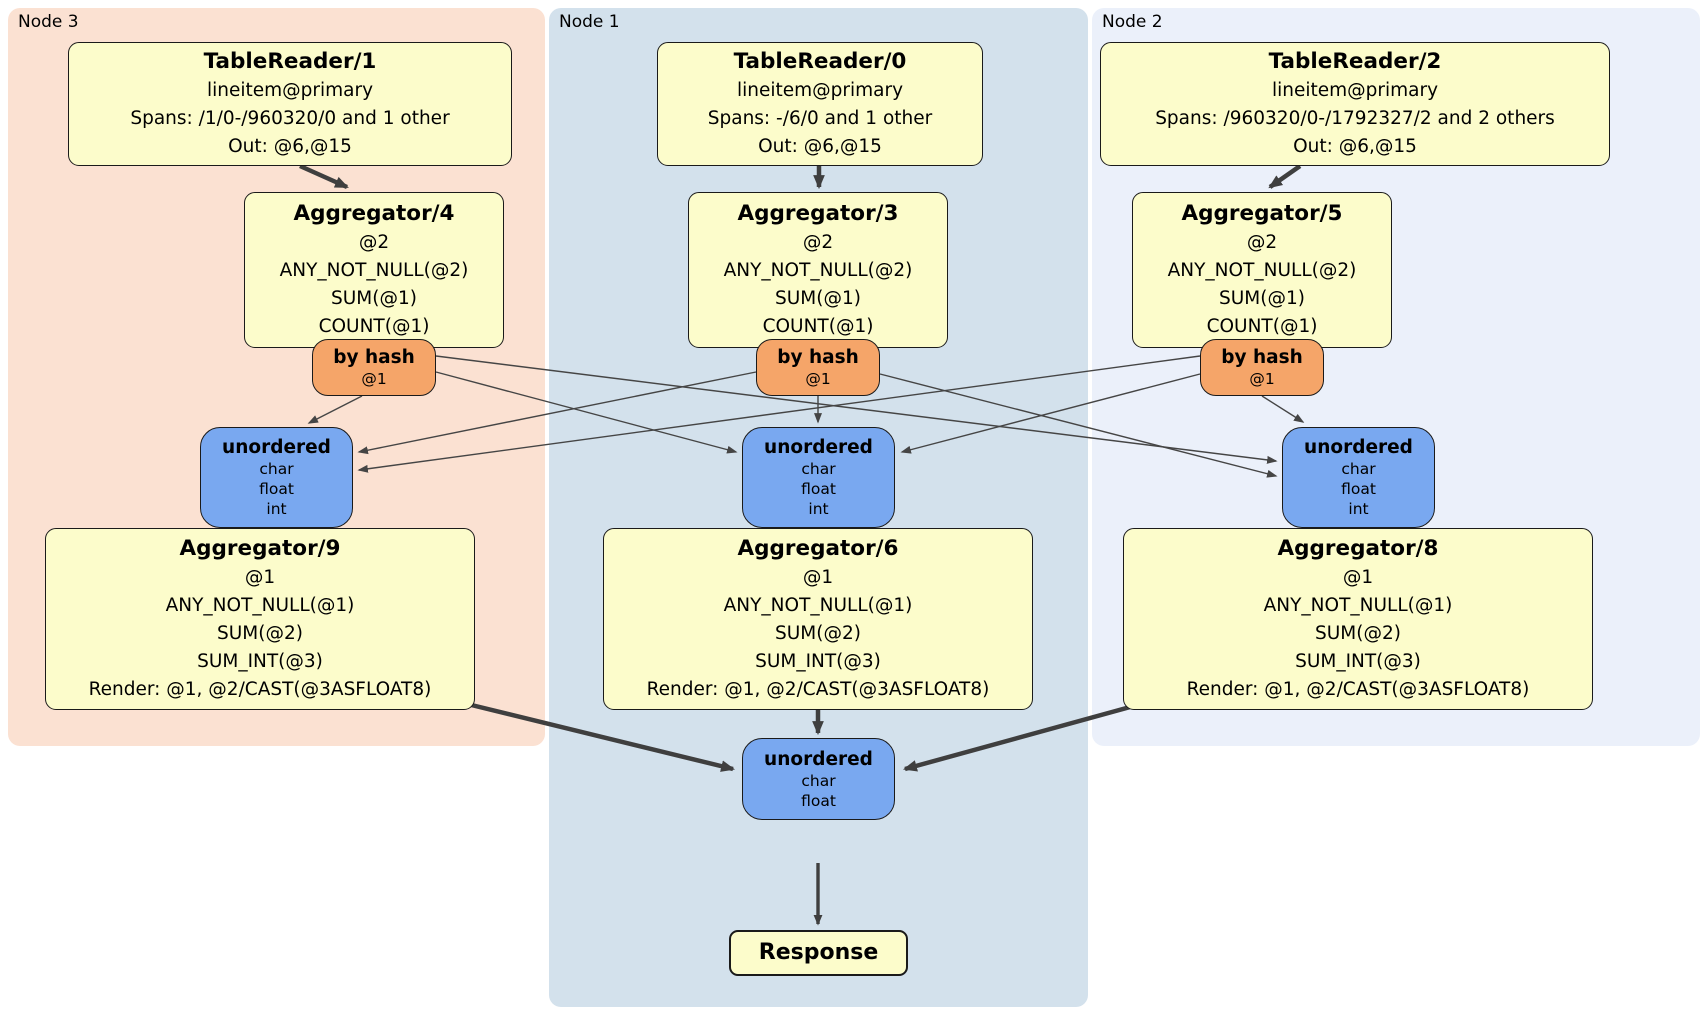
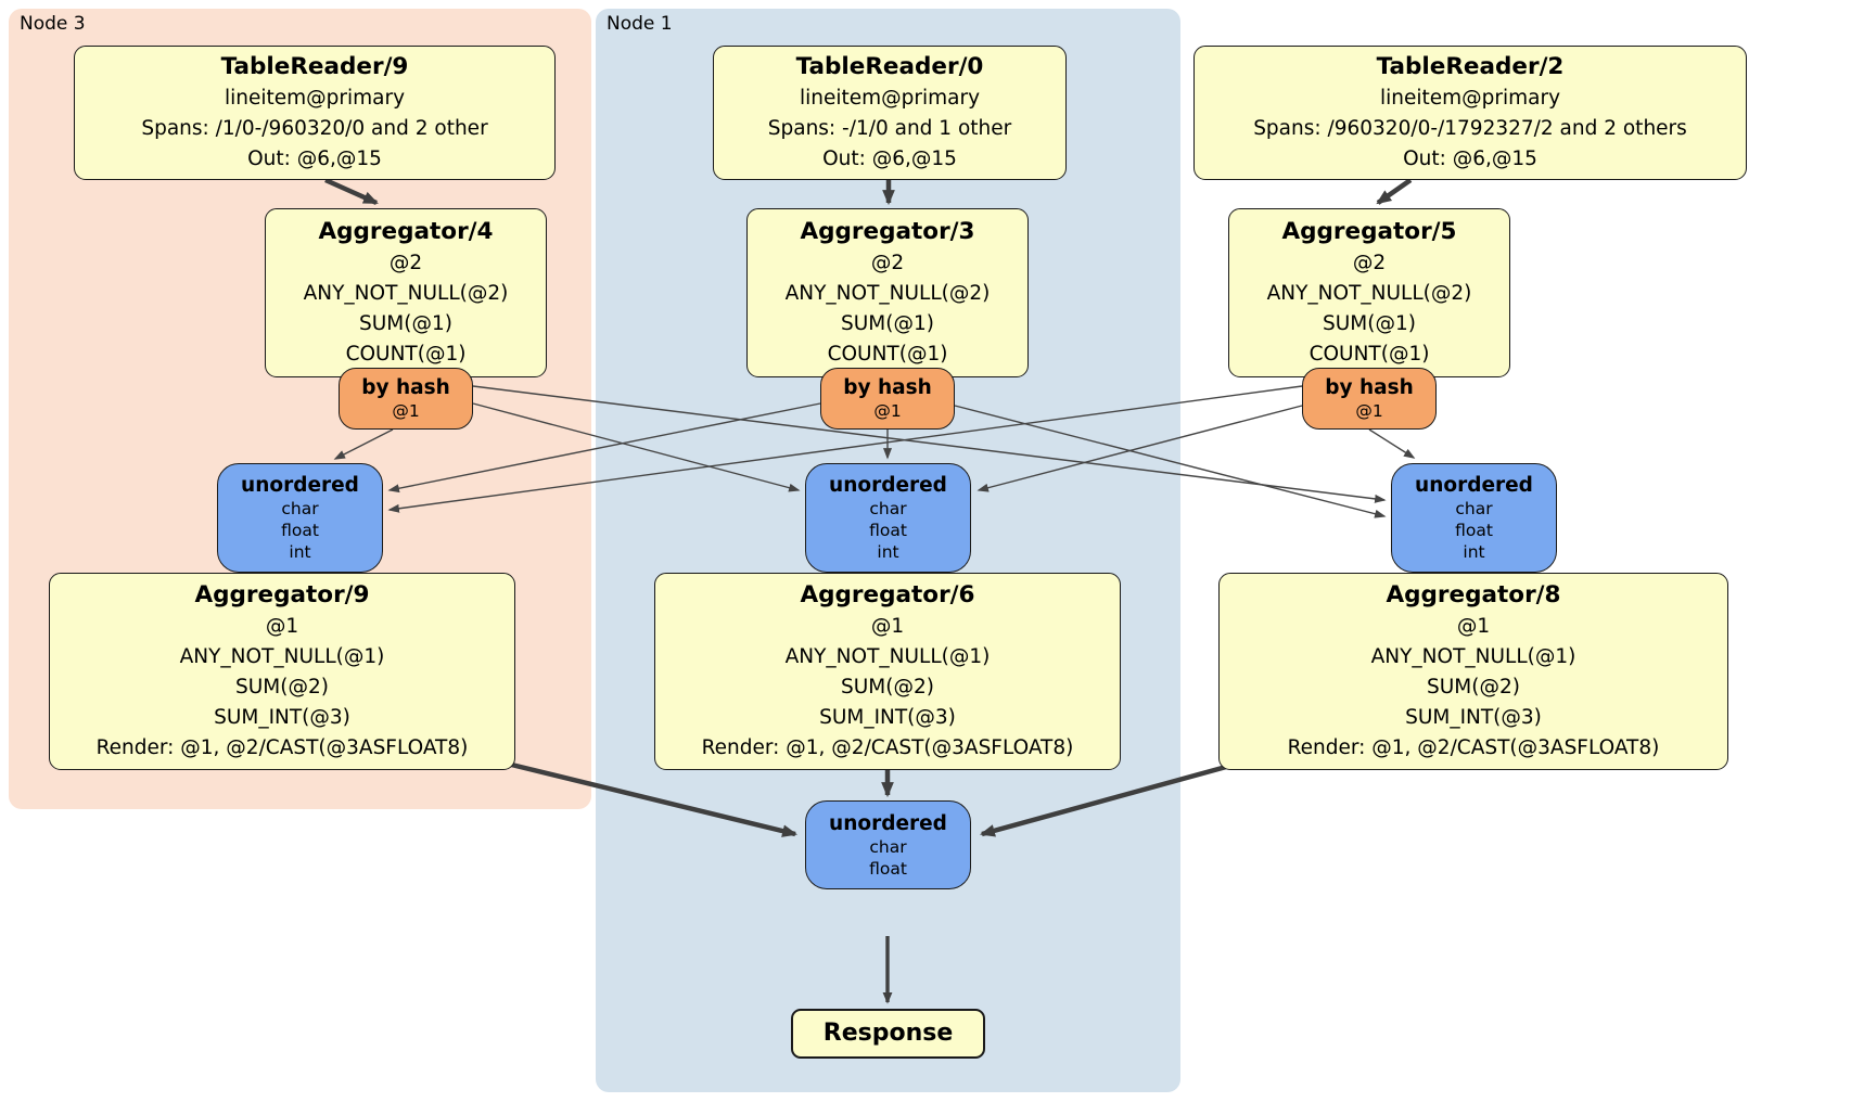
  Node 3
  Node 1
- Node 2
- TableReader/1
+ TableReader/9
  lineitem@primary
- Spans: /1/0-/960320/0 and 1 other
+ Spans: /1/0-/960320/0 and 2 other
  Out: @6,@15
  TableReader/0
  lineitem@primary
- Spans: -/6/0 and 1 other
+ Spans: -/1/0 and 1 other
  Out: @6,@15
  TableReader/2
  lineitem@primary
  Spans: /960320/0-/1792327/2 and 2 others
  Out: @6,@15
  Aggregator/4
  @2
  ANY_NOT_NULL(@2)
  SUM(@1)
  COUNT(@1)
  Aggregator/3
  @2
  ANY_NOT_NULL(@2)
  SUM(@1)
  COUNT(@1)
  Aggregator/5
  @2
  ANY_NOT_NULL(@2)
  SUM(@1)
  COUNT(@1)
  by hash
  @1
  by hash
  @1
  by hash
  @1
  unordered
  char
  float
  int
  unordered
  char
  float
  int
  unordered
  char
  float
  int
  Aggregator/9
  @1
  ANY_NOT_NULL(@1)
  SUM(@2)
  SUM_INT(@3)
  Render: @1, @2/CAST(@3ASFLOAT8)
  Aggregator/6
  @1
  ANY_NOT_NULL(@1)
  SUM(@2)
  SUM_INT(@3)
  Render: @1, @2/CAST(@3ASFLOAT8)
  Aggregator/8
  @1
  ANY_NOT_NULL(@1)
  SUM(@2)
  SUM_INT(@3)
  Render: @1, @2/CAST(@3ASFLOAT8)
  unordered
  char
  float
  Response
